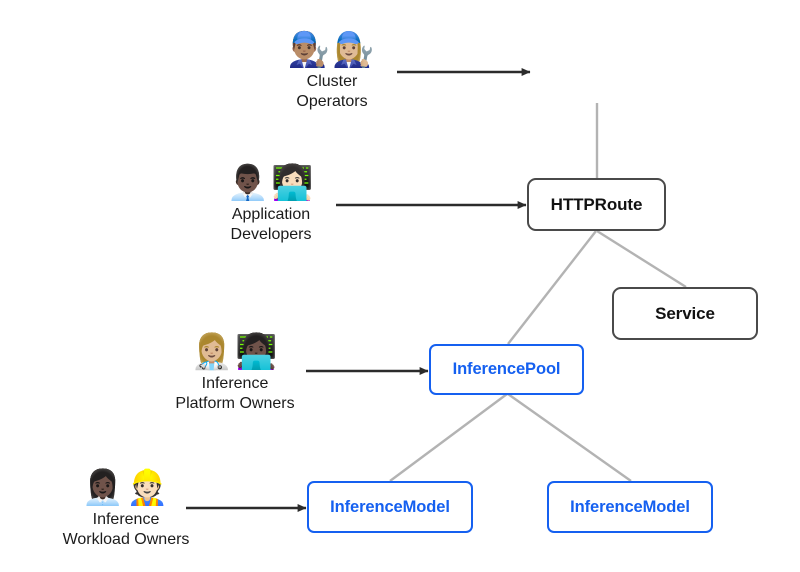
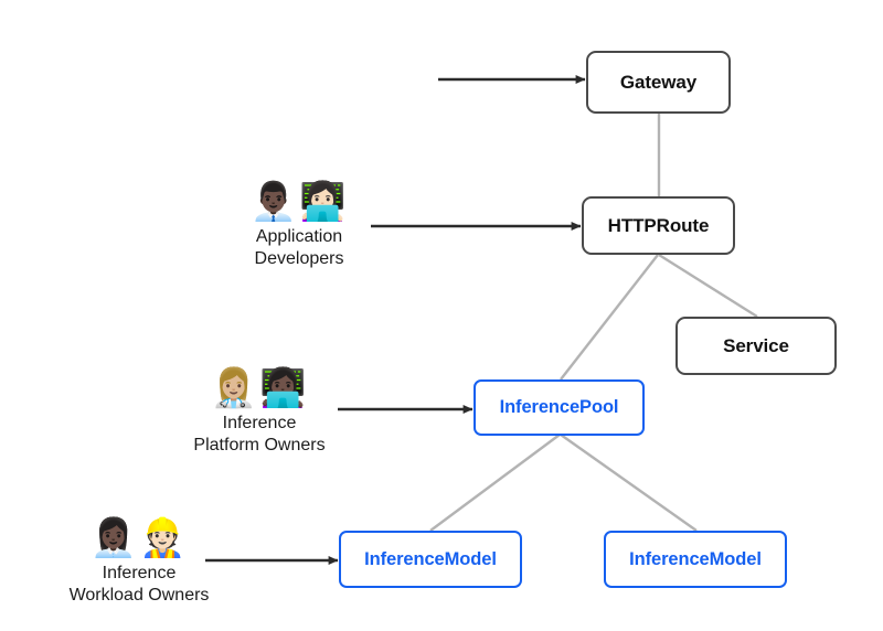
+ Gateway
  HTTPRoute
  Service
  InferencePool
  InferenceModel
  InferenceModel
- 👨🏽‍🔧👩🏼‍🔧
- Cluster
- Operators
  👨🏿‍💼👩🏻‍💻
  Application
  Developers
  👩🏼‍⚕️👩🏿‍💻
  Inference
  Platform Owners
  👩🏿‍💼👷🏻
  Inference
  Workload Owners
